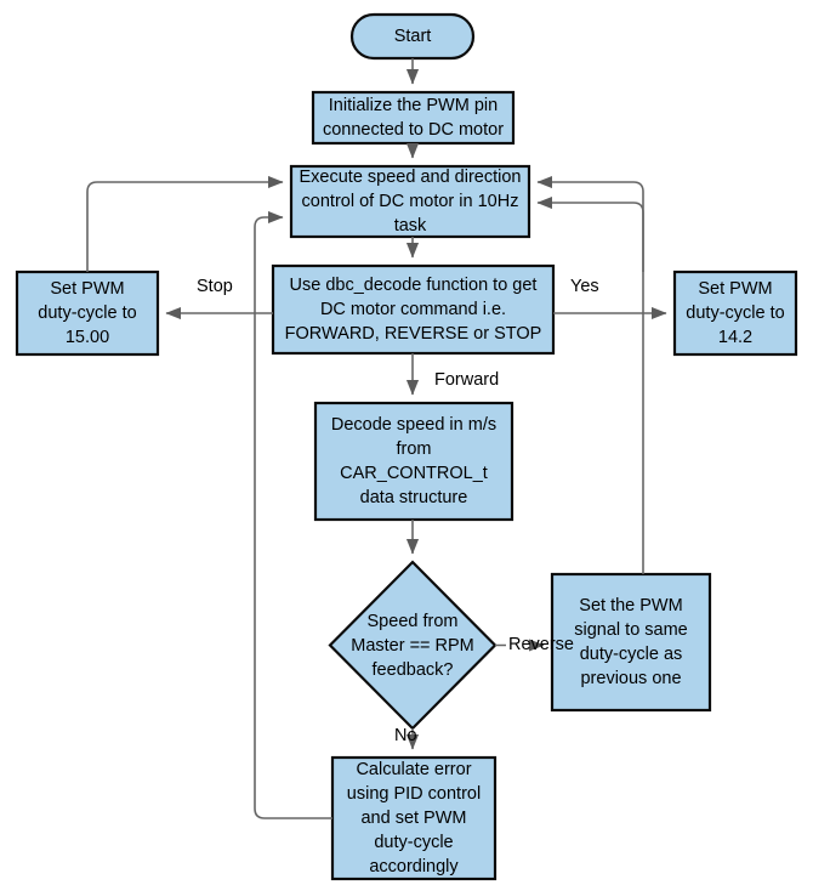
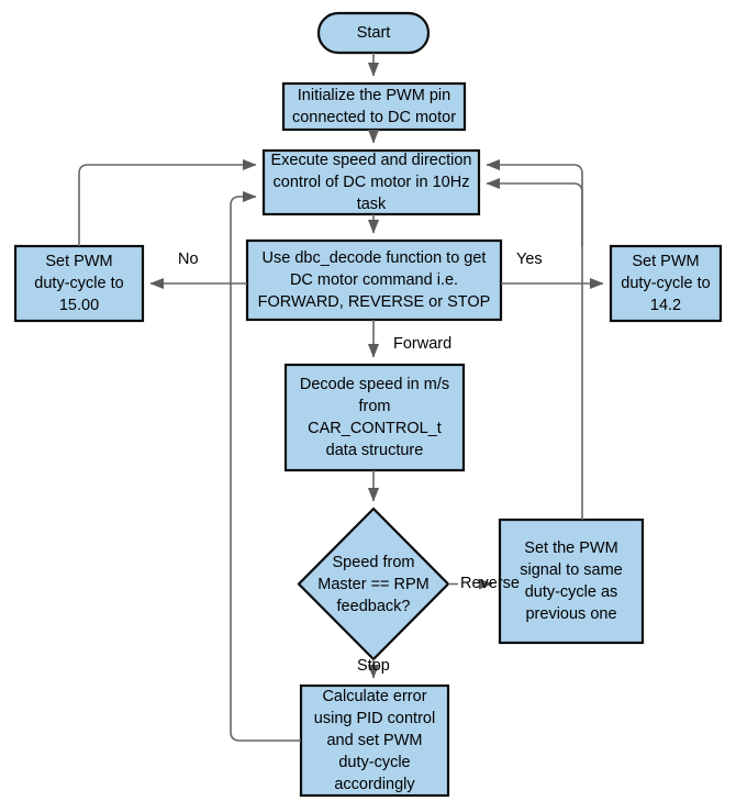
  Start
  Initialize the PWM pin
  connected to DC motor
  Execute speed and direction
  control of DC motor in 10Hz
  task
  Use dbc_decode function to get
  DC motor command i.e.
  FORWARD, REVERSE or STOP
  Set PWM
  duty-cycle to
  15.00
  Set PWM
  duty-cycle to
  14.2
  Decode speed in m/s
  from
  CAR_CONTROL_t
  data structure
  Speed from
  Master == RPM
  feedback?
  Set the PWM
  signal to same
  duty-cycle as
  previous one
  Calculate error
  using PID control
  and set PWM
  duty-cycle
  accordingly
- Stop
+ No
  Yes
  Forward
  Reverse
- No
+ Stop
